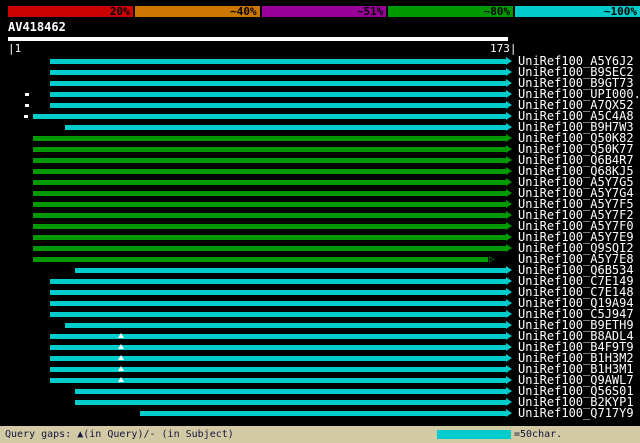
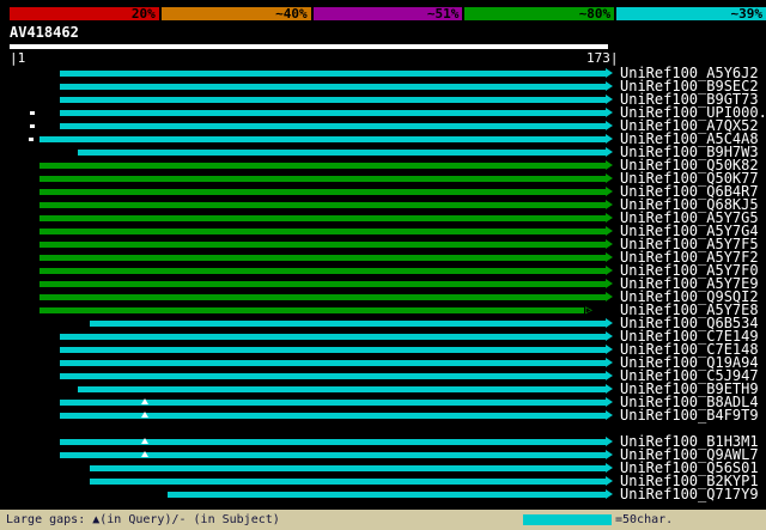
  20%
  ~40%
  ~51%
  ~80%
- ~100%
+ ~39%
  AV418462
  |1
  173|
  UniRef100_A5Y6J2
  UniRef100_B9SEC2
  UniRef100_B9GT73
  UniRef100_UPI000.
  UniRef100_A7QX52
  UniRef100_A5C4A8
  UniRef100_B9H7W3
  UniRef100_Q50K82
  UniRef100_Q50K77
  UniRef100_Q6B4R7
  UniRef100_Q68KJ5
  UniRef100_A5Y7G5
  UniRef100_A5Y7G4
  UniRef100_A5Y7F5
  UniRef100_A5Y7F2
  UniRef100_A5Y7F0
  UniRef100_A5Y7E9
  UniRef100_Q9SQI2
  ▷
  UniRef100_A5Y7E8
  UniRef100_Q6B534
  UniRef100_C7E149
  UniRef100_C7E148
  UniRef100_Q19A94
  UniRef100_C5J947
  UniRef100_B9ETH9
  UniRef100_B8ADL4
  UniRef100_B4F9T9
- UniRef100_B1H3M2
  UniRef100_B1H3M1
  UniRef100_Q9AWL7
  UniRef100_Q56S01
  UniRef100_B2KYP1
  UniRef100_Q717Y9
- Query gaps: ▲(in Query)/- (in Subject)
+ Large gaps: ▲(in Query)/- (in Subject)
  =50char.
